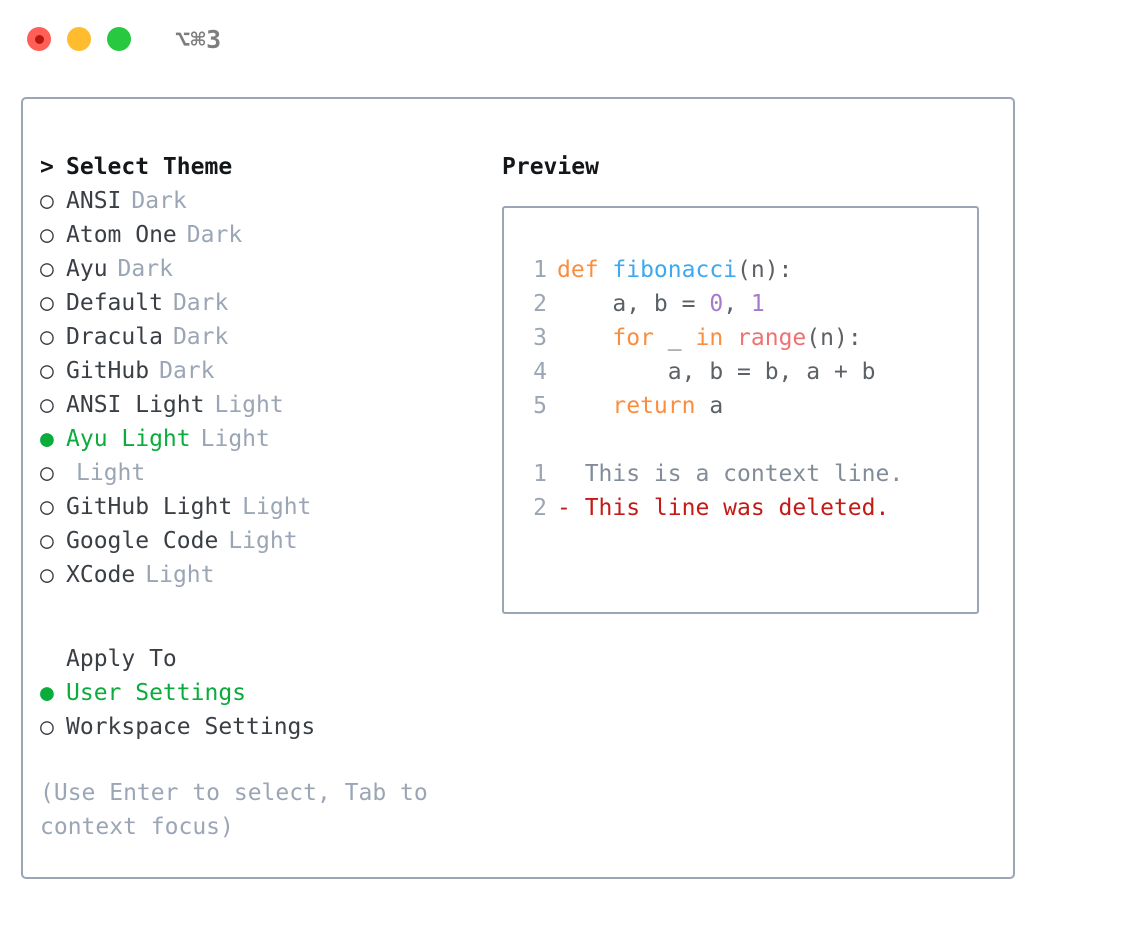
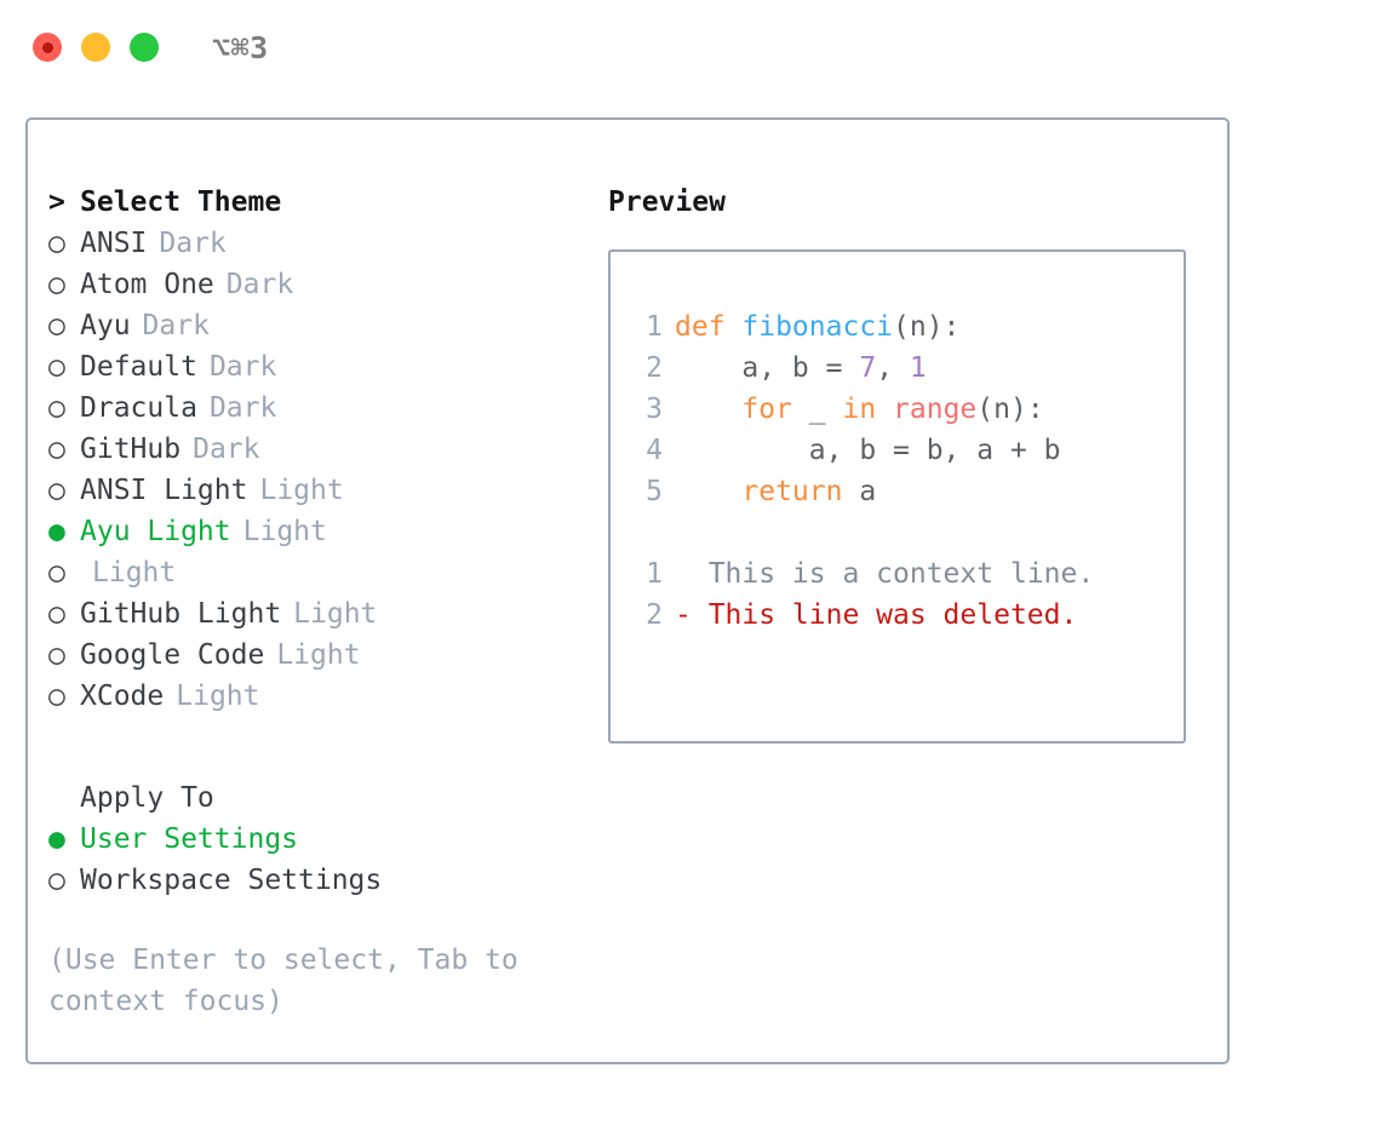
  ⌥⌘3
  >
  Select Theme
  ○
  ANSI
  Dark
  ○
  Atom One
  Dark
  ○
  Ayu
  Dark
  ○
  Default
  Dark
  ○
  Dracula
  Dark
  ○
  GitHub
  Dark
  ○
  ANSI Light
  Light
  ●
  Ayu Light
  Light
  ○
  Light
  ○
  GitHub Light
  Light
  ○
  Google Code
  Light
  ○
  XCode
  Light
  Apply To
  ●
  User Settings
  ○
  Workspace Settings
  (Use Enter to select, Tab to context focus)
  Preview
  1 def fibonacci(n):
- 2 a, b = 0, 1
+ 2 a, b = 7, 1
  3 for _ in range(n):
  4 a, b = b, a + b
  5 return a
  1 This is a context line.
  2 - This line was deleted.
